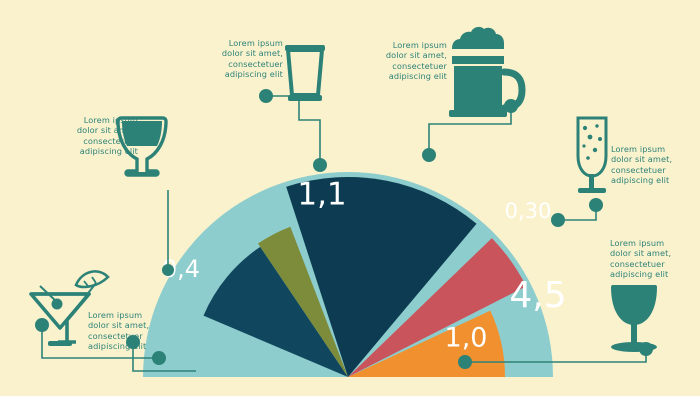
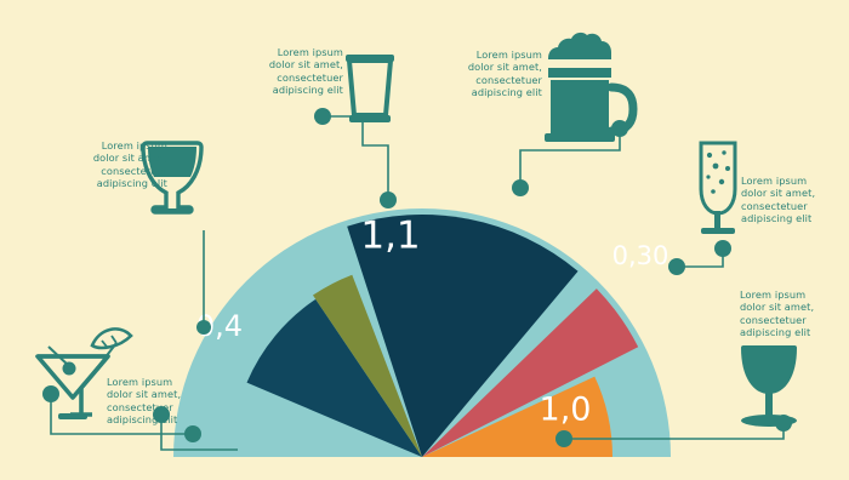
  1,1
  0,30
  1,0
- 4,5
  Lorem ipsum
  dolor sit amet,
  consectetuer
  adipiscing elit
  Lorem ipsum
  dolor sit amet,
  consectetuer
  adipiscing elit
  Lorem ipsum
  dolor sit amet,
  consectetuer
  adipiscing elit
  Lorem ipsum
  dolor sit amet,
  consectetuer
  adipiscing elit
  Lorem ipsum
  dolor sit amet,
  consectetuer
  adipiscing elit
  Lorem ipsum
  dolor sit amet,
  consectetuer
  adipiscing elit
